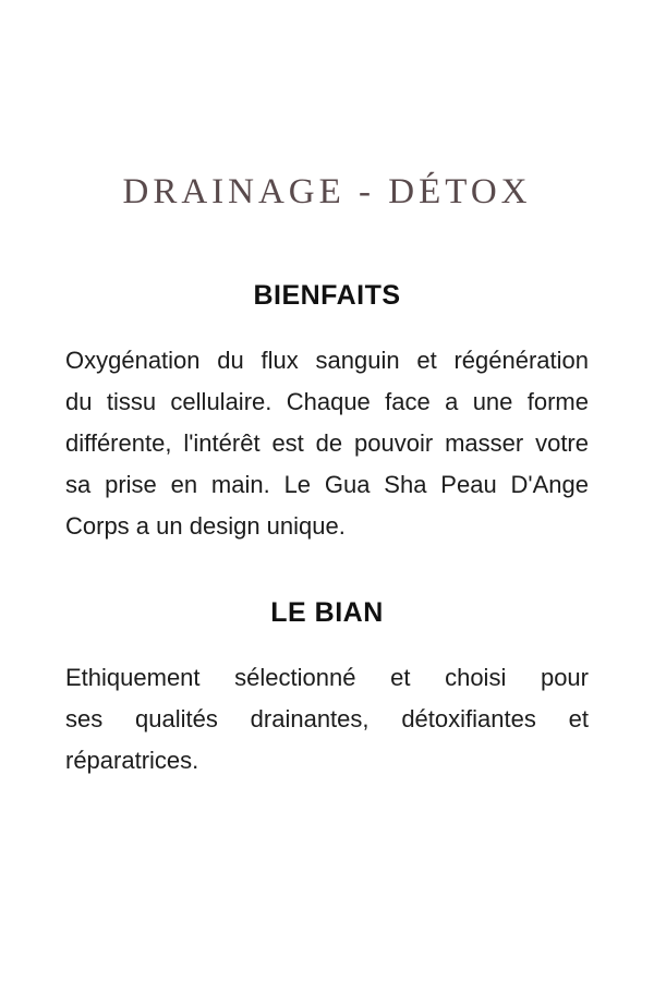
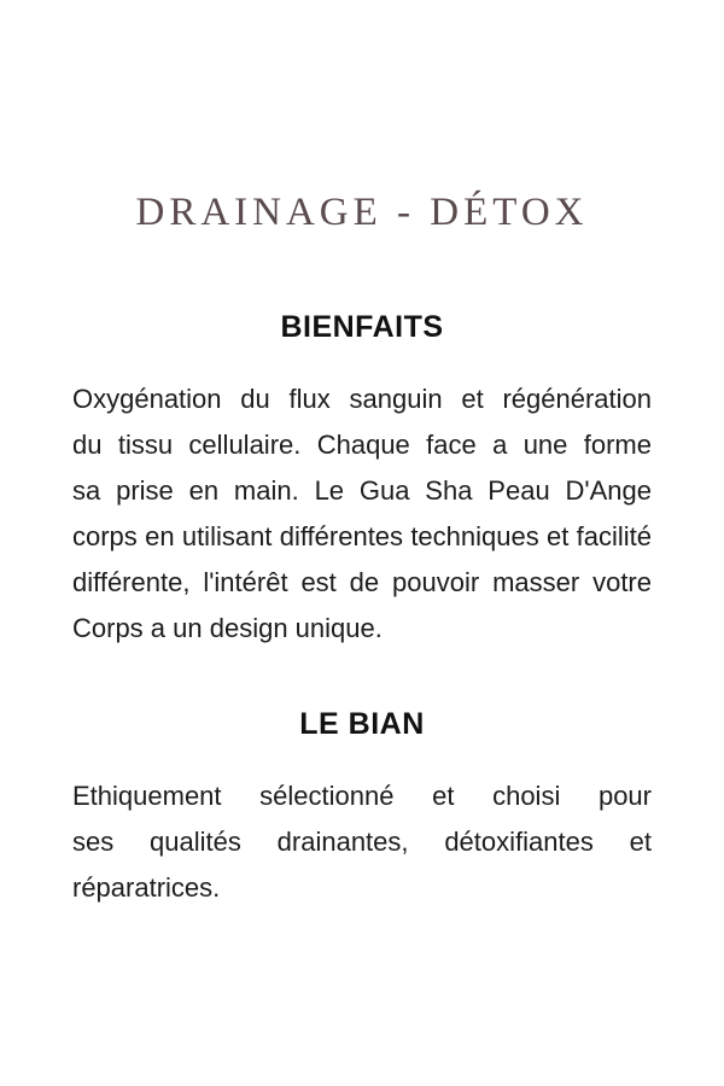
  DRAINAGE - DÉTOX
  BIENFAITS
  Oxygénation du flux sanguin et régénération
  du tissu cellulaire. Chaque face a une forme
- différente, l'intérêt est de pouvoir masser votre
+ sa prise en main. Le Gua Sha Peau D'Ange
+ corps en utilisant différentes techniques et facilité
- sa prise en main. Le Gua Sha Peau D'Ange
+ différente, l'intérêt est de pouvoir masser votre
  Corps a un design unique.
  LE BIAN
  Ethiquement sélectionné et choisi pour
  ses qualités drainantes, détoxifiantes et
  réparatrices.
